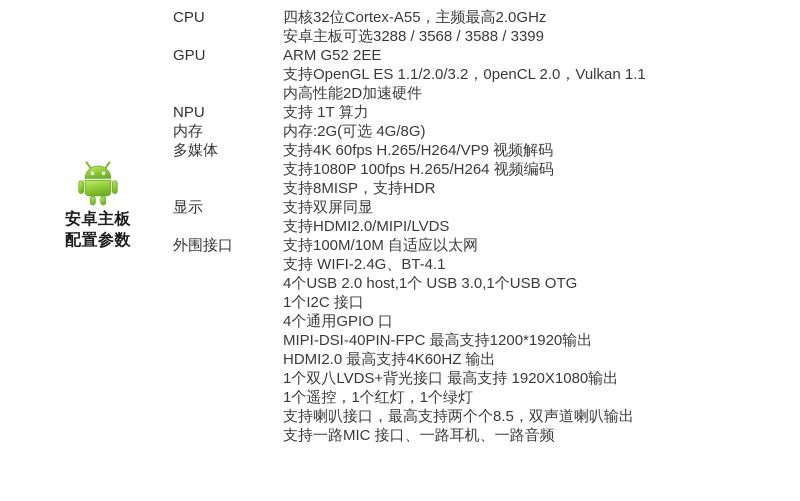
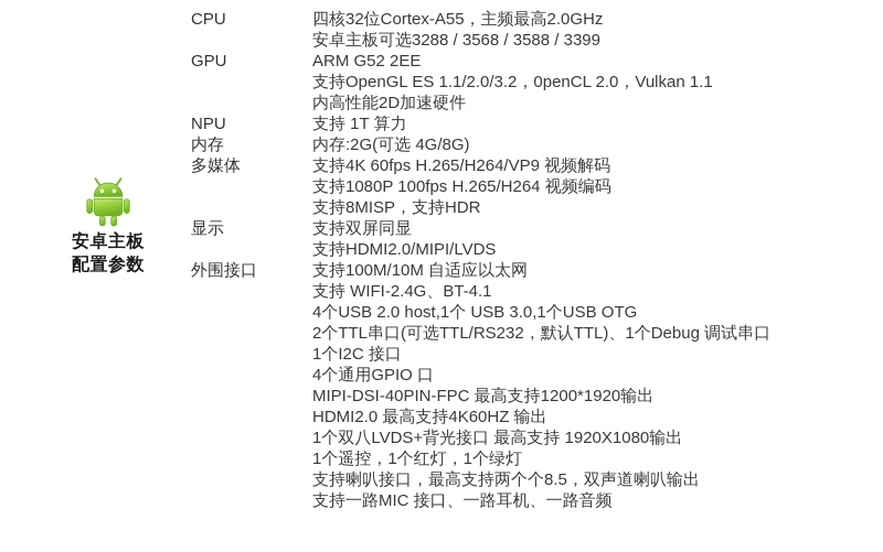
  安卓主板
  配置参数
  CPU
  四核32位Cortex-A55，主频最高2.0GHz
  安卓主板可选3288 / 3568 / 3588 / 3399
  GPU
  ARM G52 2EE
  支持OpenGL ES 1.1/2.0/3.2，0penCL 2.0，Vulkan 1.1
  内高性能2D加速硬件
  NPU
  支持 1T 算力
  内存
  内存:2G(可选 4G/8G)
  多媒体
  支持4K 60fps H.265/H264/VP9 视频解码
  支持1080P 100fps H.265/H264 视频编码
  支持8MISP，支持HDR
  显示
  支持双屏同显
  支持HDMI2.0/MIPI/LVDS
  外围接口
  支持100M/10M 自适应以太网
  支持 WIFI-2.4G、BT-4.1
  4个USB 2.0 host,1个 USB 3.0,1个USB OTG
+ 2个TTL串口(可选TTL/RS232，默认TTL)、1个Debug 调试串口
  1个I2C 接口
  4个通用GPIO 口
  MIPI-DSI-40PIN-FPC 最高支持1200*1920输出
  HDMI2.0 最高支持4K60HZ 输出
  1个双八LVDS+背光接口 最高支持 1920X1080输出
  1个遥控，1个红灯，1个绿灯
  支持喇叭接口，最高支持两个个8.5，双声道喇叭输出
  支持一路MIC 接口、一路耳机、一路音频
